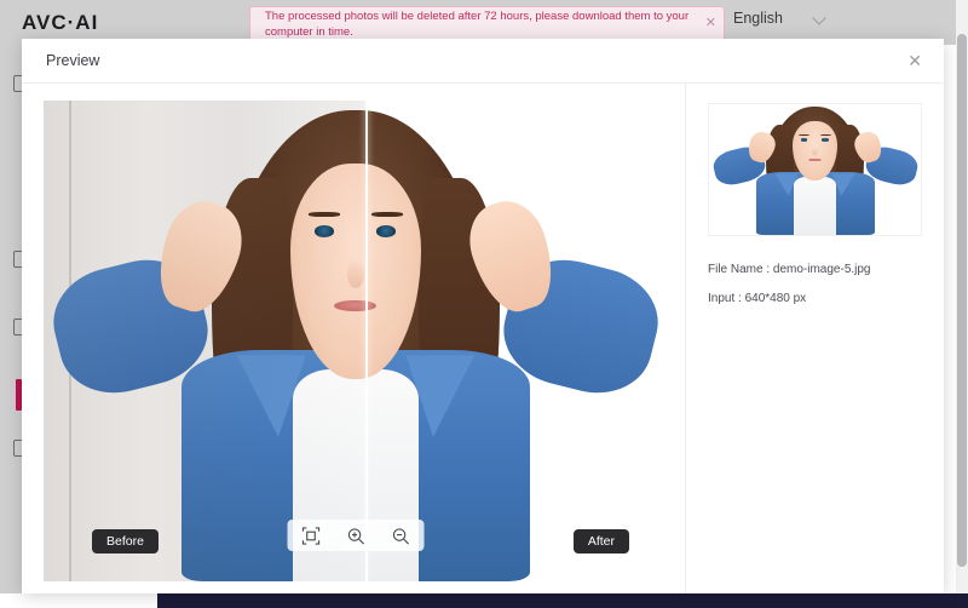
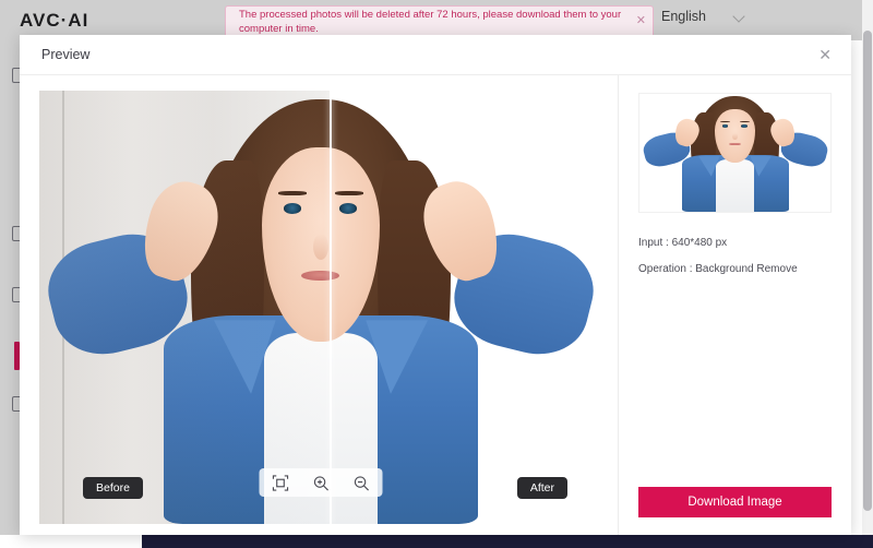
  AVC·AI
  The processed photos will be deleted after 72 hours, please download them to your computer in time.
  ✕
  English
  Preview
  ✕
  Before
  After
- File Name : demo-image-5.jpg
  Input : 640*480 px
+ Operation : Background Remove
+ Download Image
